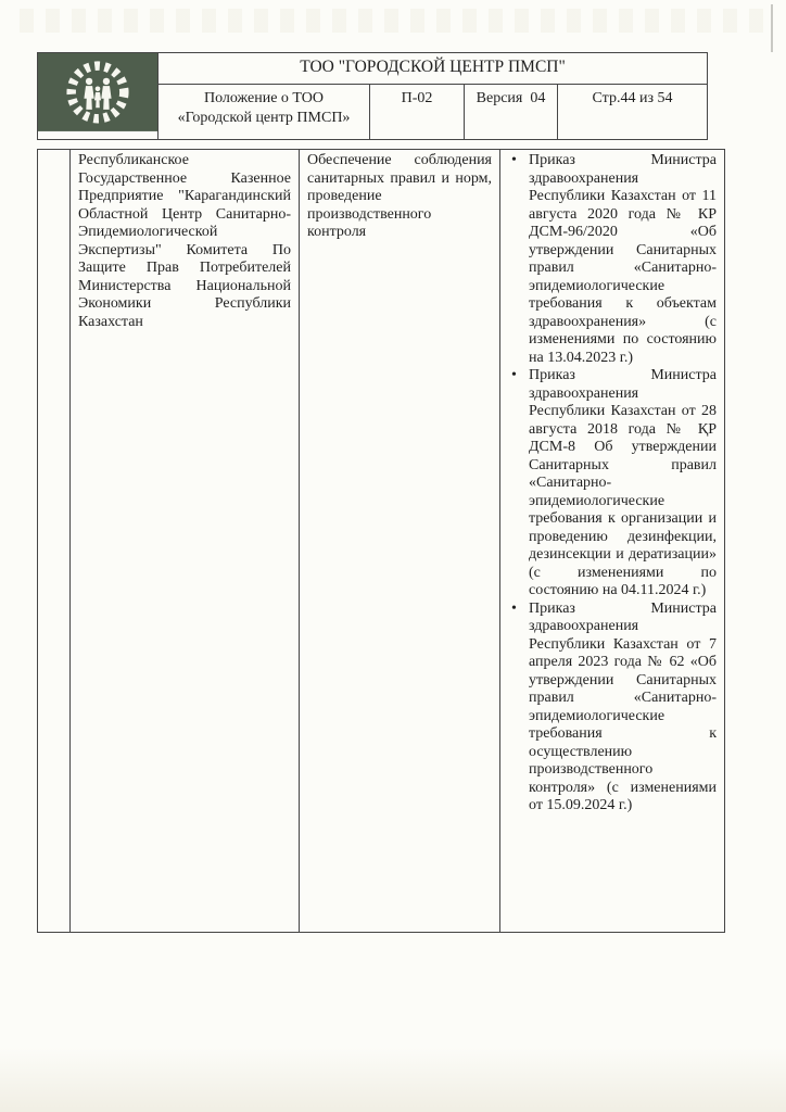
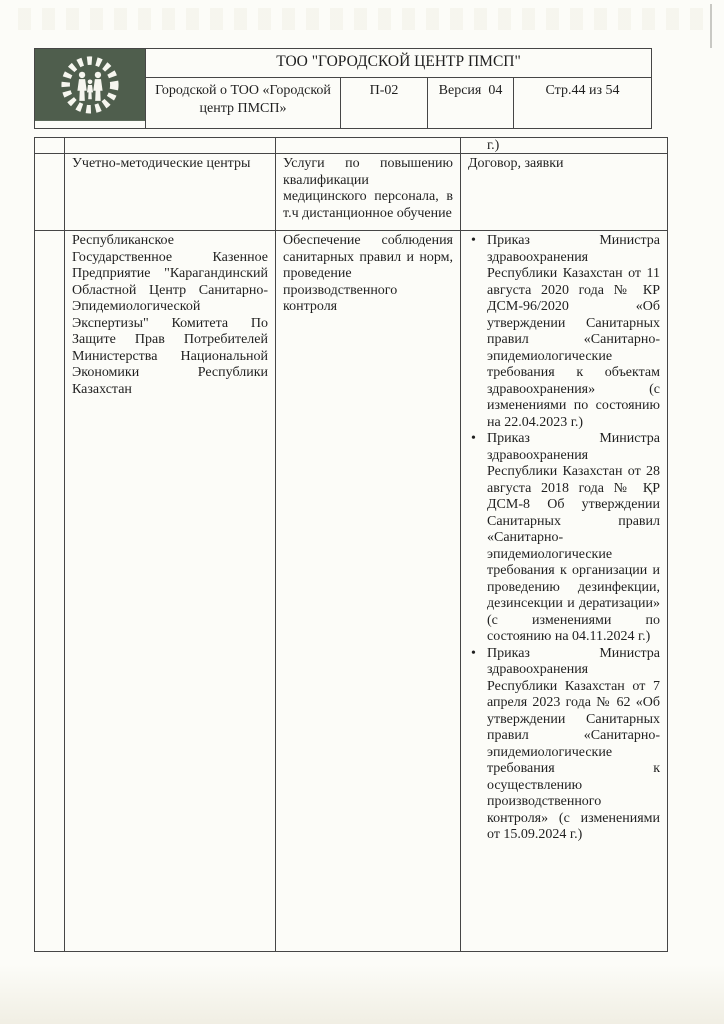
  	ТОО "ГОРОДСКОЙ ЦЕНТР ПМСП"
- Положение о ТОО «Городской центр ПМСП»	П-02	Версия 04	Стр.44 из 54
+ Городской о ТОО «Городской центр ПМСП»	П-02	Версия 04	Стр.44 из 54
+ 			г.)
+ 	Учетно-методические центры	Услуги по повышению квалификации медицинского персонала, в т.ч дистанционное обучение	Договор, заявки
- 	Республиканское Государственное Казенное Предприятие "Карагандинский Областной Центр Санитарно-Эпидемиологической Экспертизы" Комитета По Защите Прав Потребителей Министерства Национальной Экономики Республики Казахстан	Обеспечение соблюдения санитарных правил и норм, проведение производственного контроля	Приказ Министра здравоохранения Республики Казахстан от 11 августа 2020 года № КР ДСМ-96/2020 «Об утверждении Санитарных правил «Санитарно-эпидемиологические требования к объектам здравоохранения» (с изменениями по состоянию на 13.04.2023 г.) Приказ Министра здравоохранения Республики Казахстан от 28 августа 2018 года № ҚР ДСМ-8 Об утверждении Санитарных правил «Санитарно-эпидемиологические требования к организации и проведению дезинфекции, дезинсекции и дератизации» (с изменениями по состоянию на 04.11.2024 г.) Приказ Министра здравоохранения Республики Казахстан от 7 апреля 2023 года № 62 «Об утверждении Санитарных правил «Санитарно-эпидемиологические требования к осуществлению производственного контроля» (с изменениями от 15.09.2024 г.)
+ 	Республиканское Государственное Казенное Предприятие "Карагандинский Областной Центр Санитарно-Эпидемиологической Экспертизы" Комитета По Защите Прав Потребителей Министерства Национальной Экономики Республики Казахстан	Обеспечение соблюдения санитарных правил и норм, проведение производственного контроля	Приказ Министра здравоохранения Республики Казахстан от 11 августа 2020 года № КР ДСМ-96/2020 «Об утверждении Санитарных правил «Санитарно-эпидемиологические требования к объектам здравоохранения» (с изменениями по состоянию на 22.04.2023 г.) Приказ Министра здравоохранения Республики Казахстан от 28 августа 2018 года № ҚР ДСМ-8 Об утверждении Санитарных правил «Санитарно-эпидемиологические требования к организации и проведению дезинфекции, дезинсекции и дератизации» (с изменениями по состоянию на 04.11.2024 г.) Приказ Министра здравоохранения Республики Казахстан от 7 апреля 2023 года № 62 «Об утверждении Санитарных правил «Санитарно-эпидемиологические требования к осуществлению производственного контроля» (с изменениями от 15.09.2024 г.)
